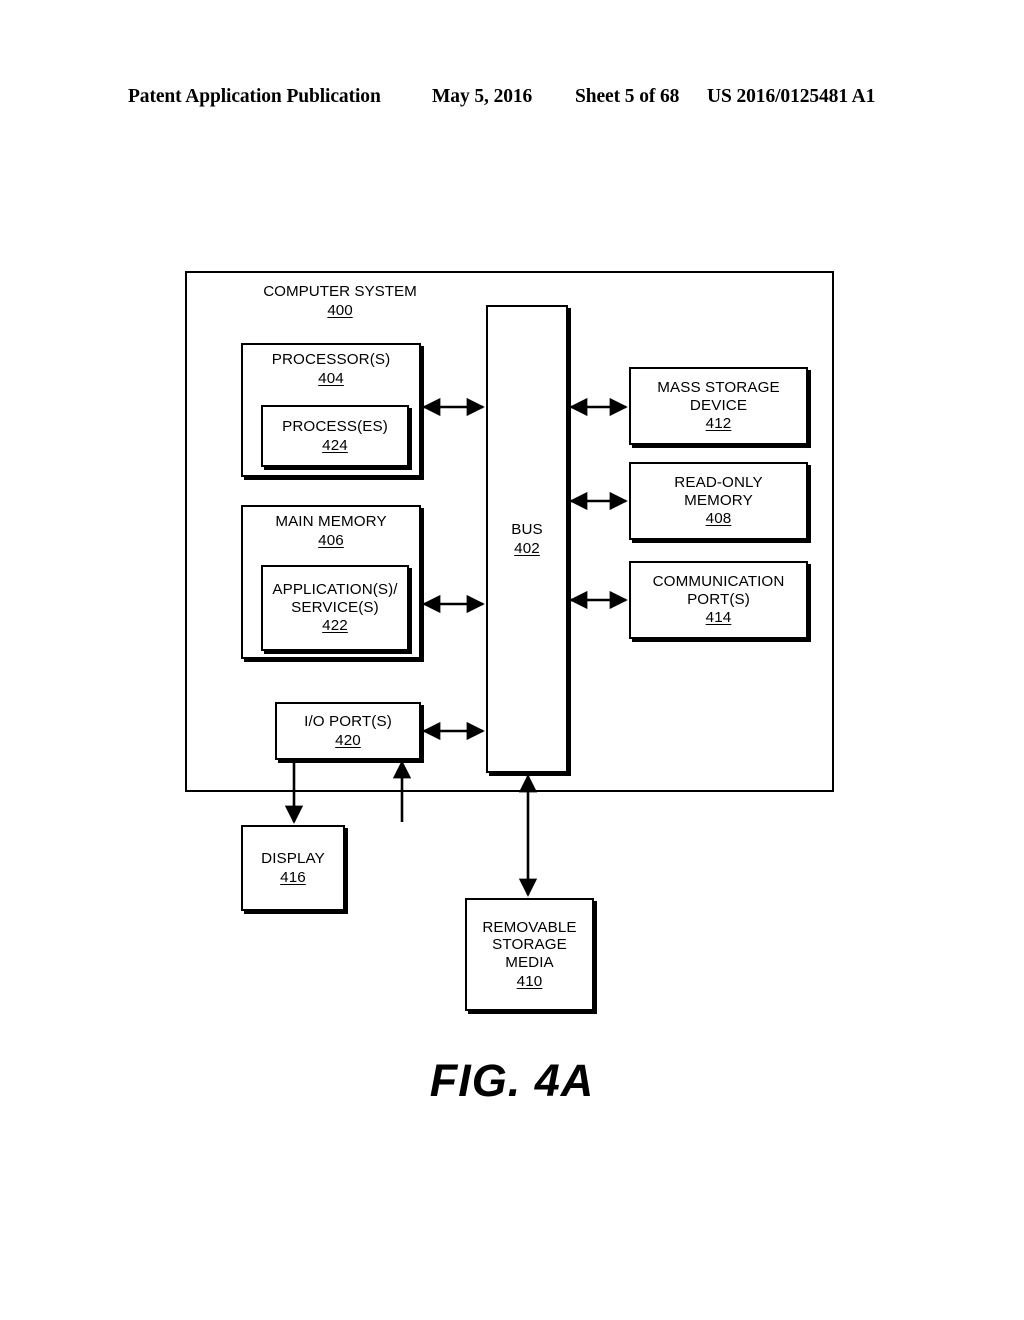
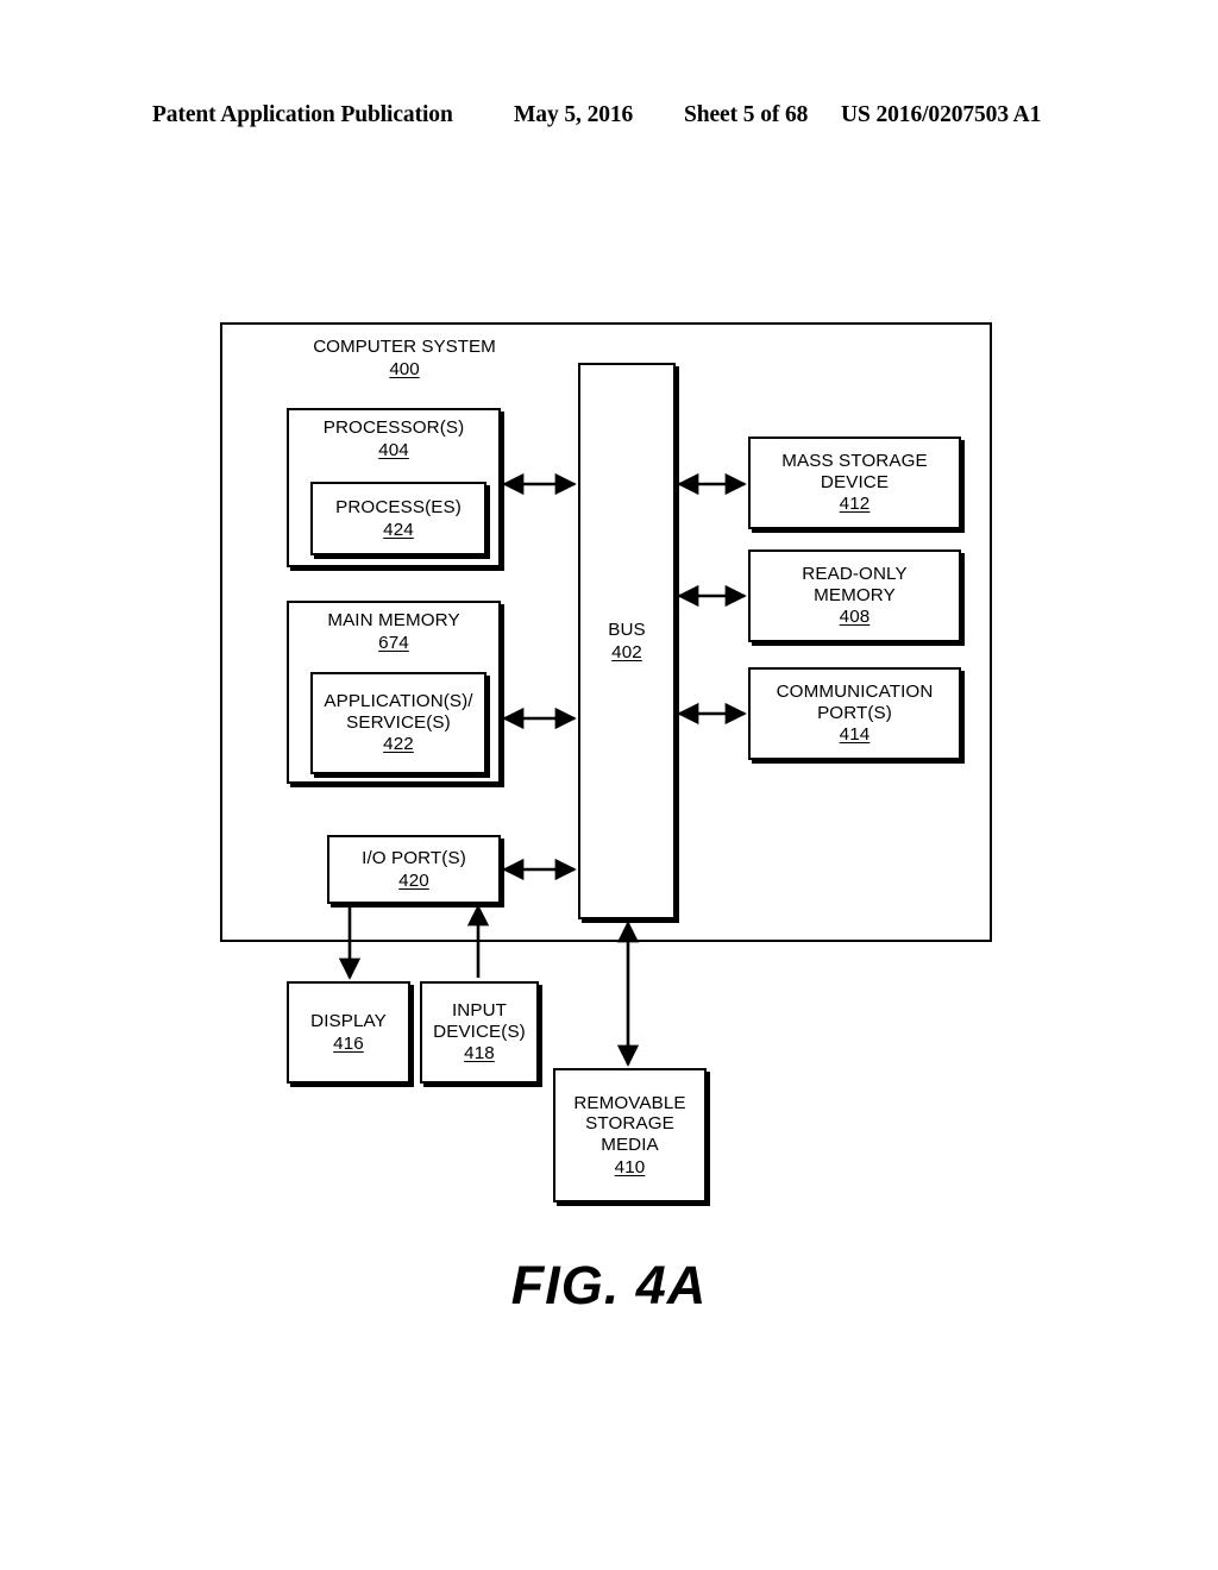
  Patent Application Publication
  May 5, 2016
  Sheet 5 of 68
- US 2016/0125481 A1
+ US 2016/0207503 A1
  COMPUTER SYSTEM
  400
  BUS
  402
  PROCESSOR(S)
  404
  PROCESS(ES)
  424
  MAIN MEMORY
- 406
+ 674
  APPLICATION(S)/
  SERVICE(S)
  422
  I/O PORT(S)
  420
  MASS STORAGE
  DEVICE
  412
  READ-ONLY
  MEMORY
  408
  COMMUNICATION
  PORT(S)
  414
  DISPLAY
  416
+ INPUT
+ DEVICE(S)
+ 418
  REMOVABLE
  STORAGE
  MEDIA
  410
  FIG. 4A
